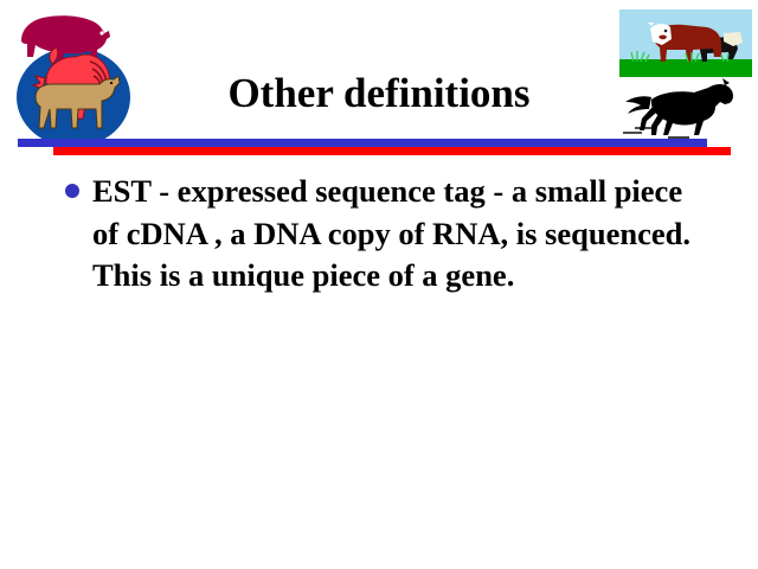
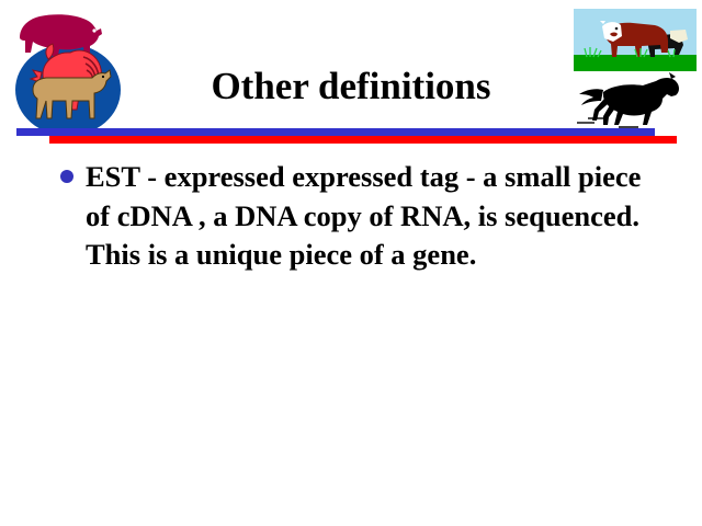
  Other definitions
- EST - expressed sequence tag - a small piece of cDNA , a DNA copy of RNA, is sequenced. This is a unique piece of a gene.
+ EST - expressed expressed tag - a small piece of cDNA , a DNA copy of RNA, is sequenced. This is a unique piece of a gene.
